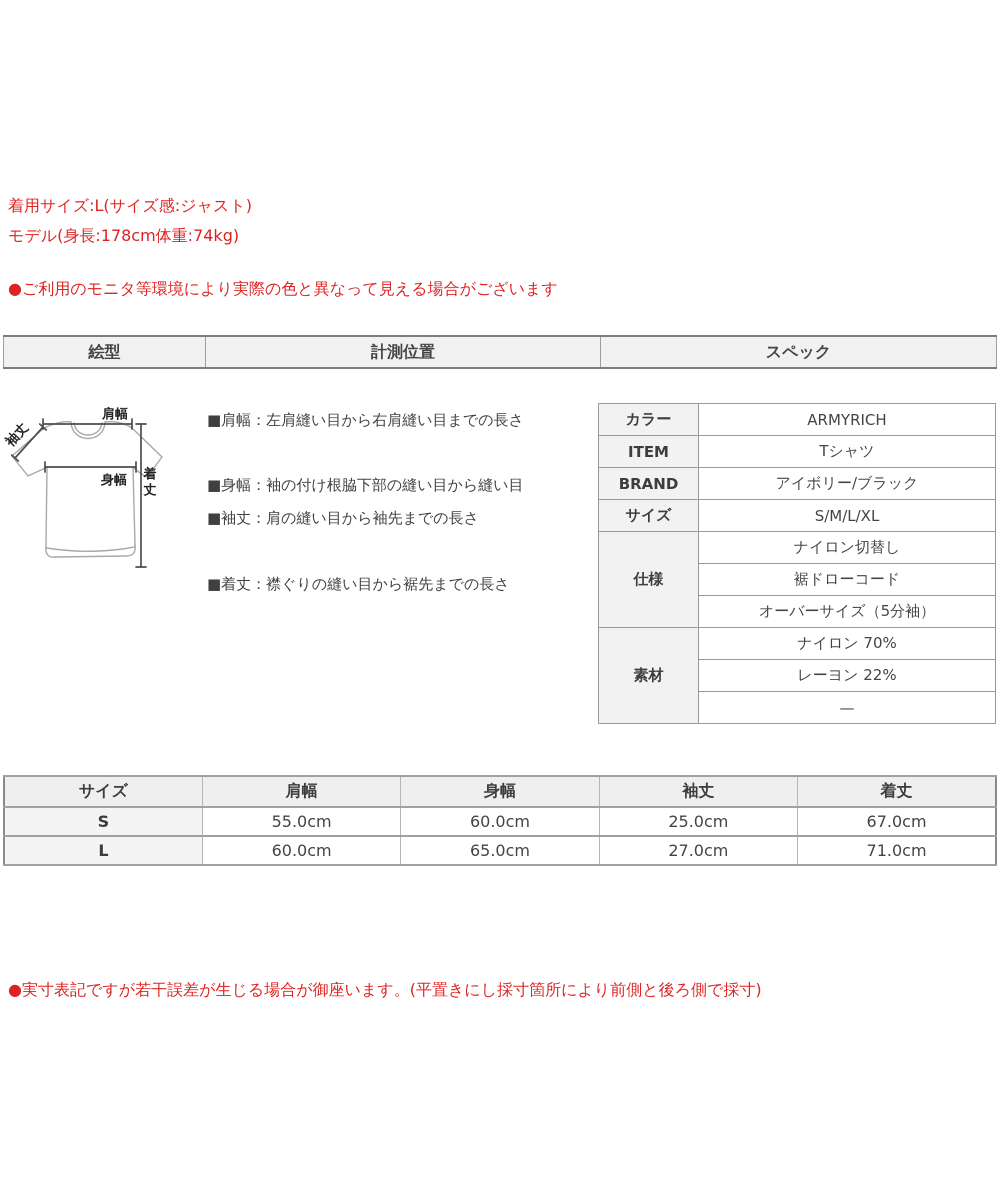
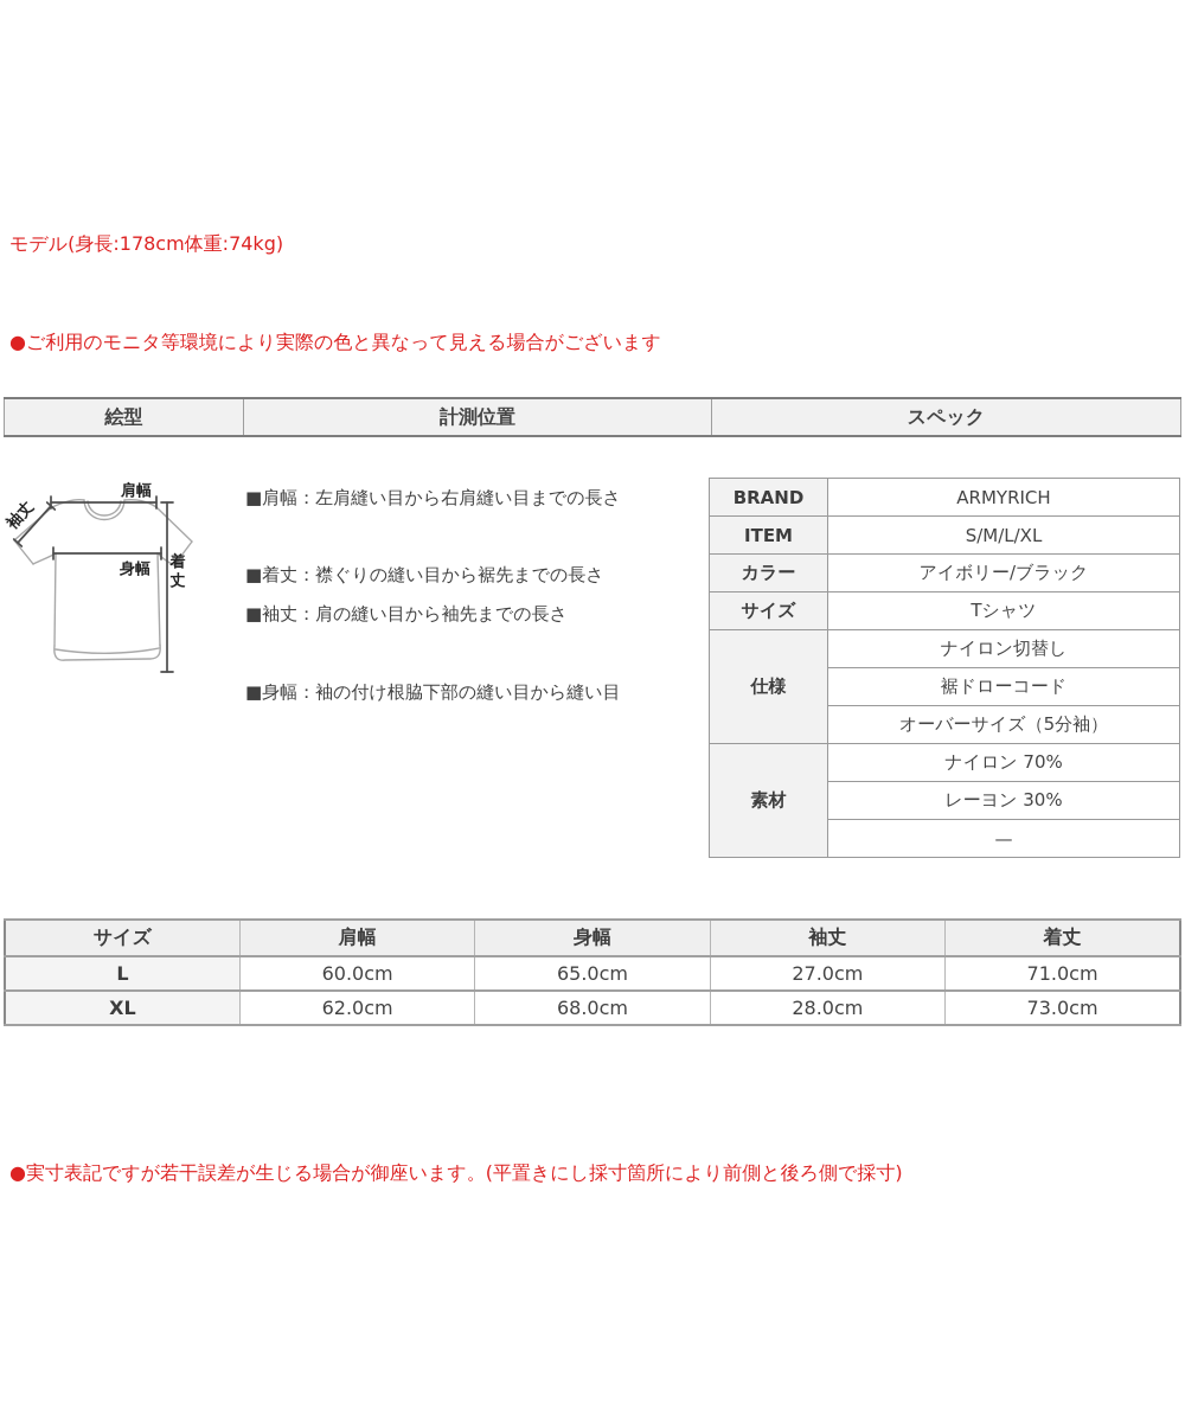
- 着用サイズ:L(サイズ感:ジャスト)
  モデル(身長:178cm体重:74kg)
  ●ご利用のモニタ等環境により実際の色と異なって見える場合がございます
  絵型	計測位置	スペック
  肩幅
  身幅
  着
  丈
  ■肩幅：左肩縫い目から右肩縫い目までの長さ
- ■身幅：袖の付け根脇下部の縫い目から縫い目
+ ■着丈：襟ぐりの縫い目から裾先までの長さ
  ■袖丈：肩の縫い目から袖先までの長さ
- ■着丈：襟ぐりの縫い目から裾先までの長さ
+ ■身幅：袖の付け根脇下部の縫い目から縫い目
- カラー	ARMYRICH
+ BRAND	ARMYRICH
- ITEM	Tシャツ
+ ITEM	S/M/L/XL
- BRAND	アイボリー/ブラック
+ カラー	アイボリー/ブラック
- サイズ	S/M/L/XL
+ サイズ	Tシャツ
  仕様	ナイロン切替し
  裾ドローコード
  オーバーサイズ（5分袖）
  素材	ナイロン 70%
- レーヨン 22%
+ レーヨン 30%
  —
  サイズ	肩幅	身幅	袖丈	着丈
- S	55.0cm	60.0cm	25.0cm	67.0cm
  L	60.0cm	65.0cm	27.0cm	71.0cm
+ XL	62.0cm	68.0cm	28.0cm	73.0cm
  ●実寸表記ですが若干誤差が生じる場合が御座います。(平置きにし採寸箇所により前側と後ろ側で採寸)
